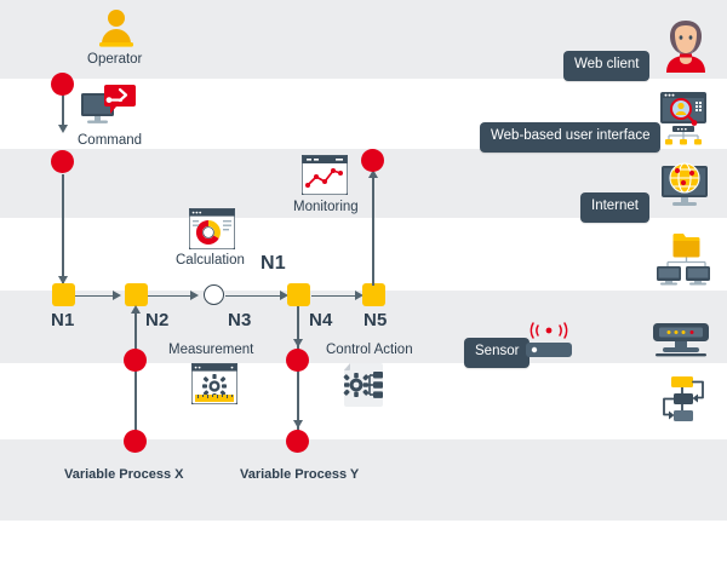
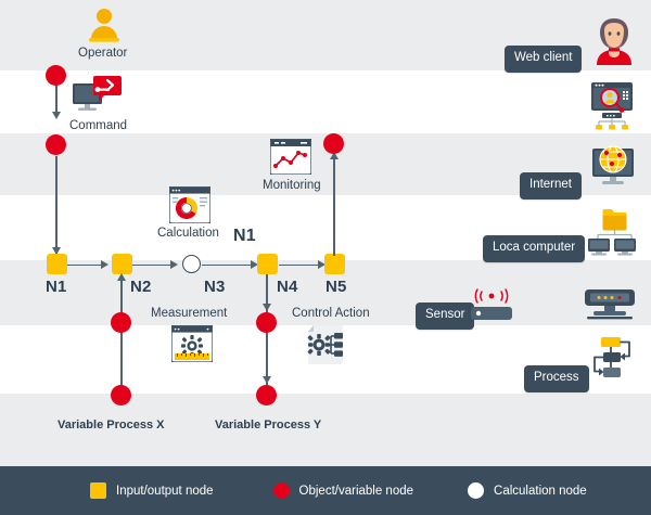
  N1
  N2
  N3
  N4
  N5
  N1
  Operator
  Command
  Calculation
  Monitoring
  Measurement
  Control Action
  Variable Process X
  Variable Process Y
  Web client
- Web-based user interface
  Internet
+ Loca computer
  Sensor
+ Process
+ Input/output node
+ Object/variable node
+ Calculation node
